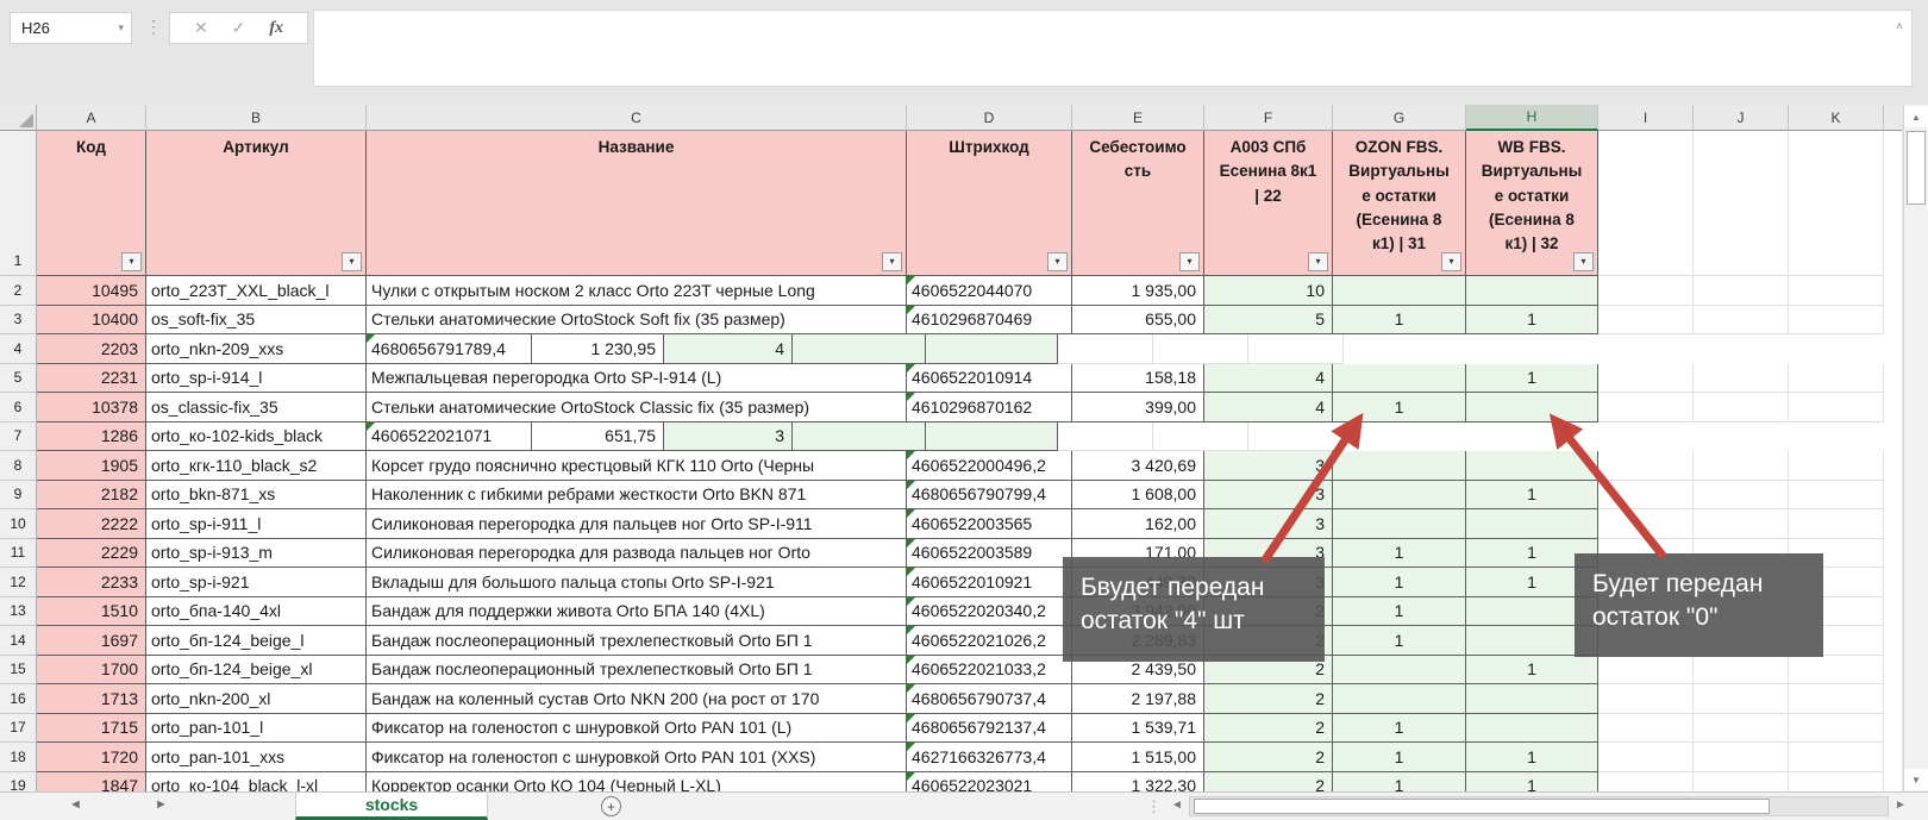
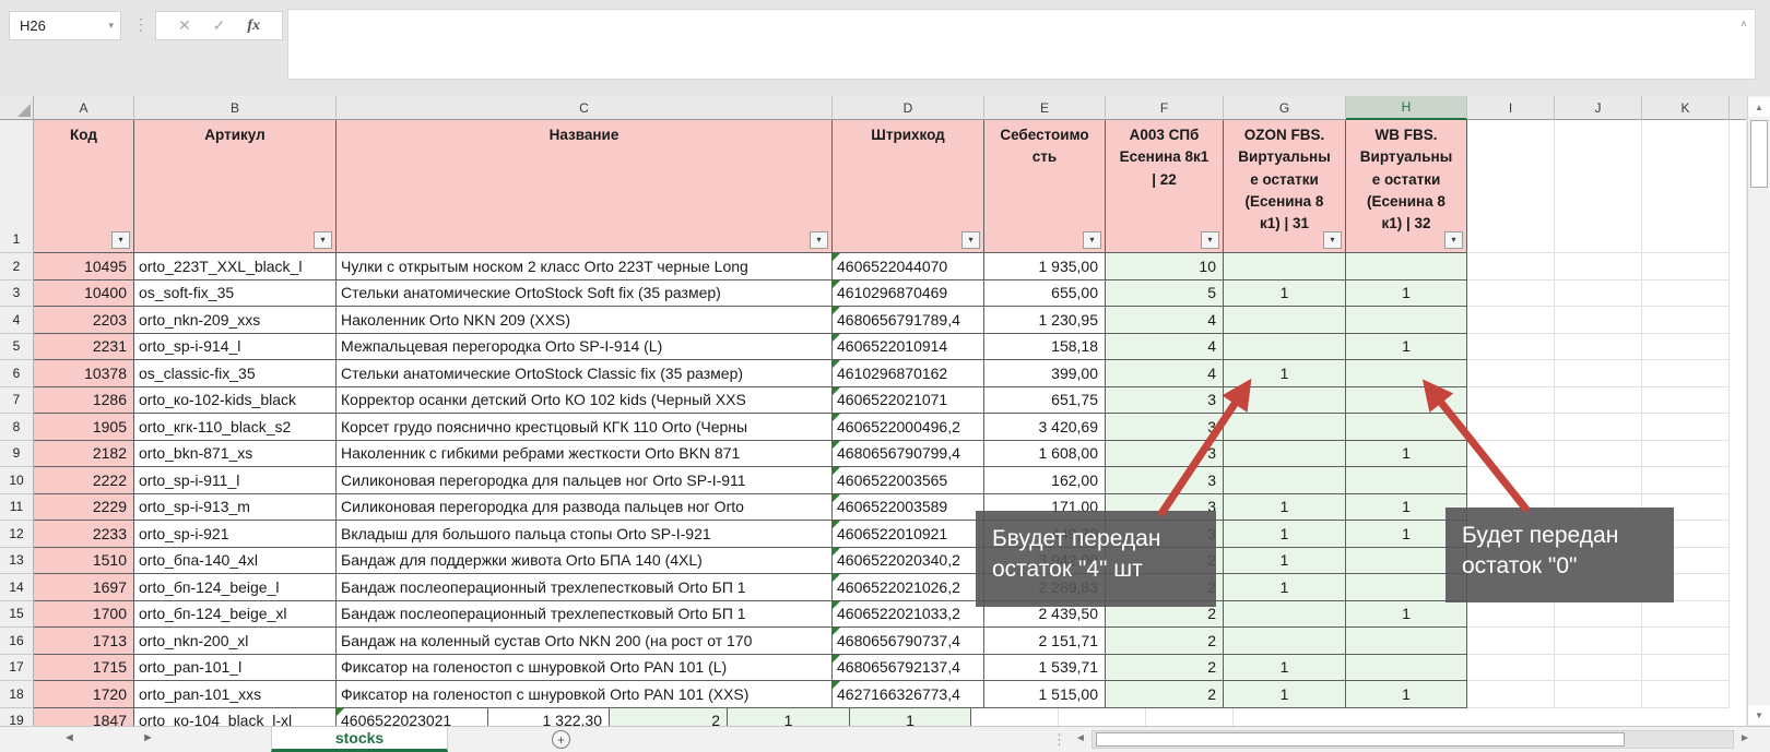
  H26
  ▾
  ⋮
  ✕
  ✓
  fx
  ˄
  A
  B
  C
  D
  E
  F
  G
  H
  I
  J
  K
  1
  Код
  ▾
  Артикул
  ▾
  Название
  ▾
  Штрихкод
  ▾
  Себестоимо
  сть
  ▾
  А003 СПб
  Есенина 8к1
  | 22
  ▾
  OZON FBS.
  Виртуальны
  е остатки
  (Есенина 8
  к1) | 31
  ▾
  WB FBS.
  Виртуальны
  е остатки
  (Есенина 8
  к1) | 32
  ▾
  2
  10495
  orto_223T_XXL_black_l
  Чулки с открытым носком 2 класс Orto 223T черные Long
  4606522044070
  1 935,00
  10
  3
  10400
  os_soft-fix_35
  Стельки анатомические OrtoStock Soft fix (35 размер)
  4610296870469
  655,00
  5
  1
  1
  4
  2203
  orto_nkn-209_xxs
+ Наколенник Orto NKN 209 (XXS)
  4680656791789,4
  1 230,95
  4
  5
  2231
  orto_sp-i-914_l
  Межпальцевая перегородка Orto SP-I-914 (L)
  4606522010914
  158,18
  4
  1
  6
  10378
  os_classic-fix_35
  Стельки анатомические OrtoStock Classic fix (35 размер)
  4610296870162
  399,00
  4
  1
  7
  1286
  orto_ко-102-kids_black
+ Корректор осанки детский Orto КО 102 kids (Черный XXS
  4606522021071
  651,75
  3
  8
  1905
  orto_кгк-110_black_s2
  Корсет грудо пояснично крестцовый КГК 110 Orto (Черны
  4606522000496,2
  3 420,69
  3
  9
  2182
  orto_bkn-871_xs
  Наколенник с гибкими ребрами жесткости Orto BKN 871
  4680656790799,4
  1 608,00
  3
  1
  10
  2222
  orto_sp-i-911_l
  Силиконовая перегородка для пальцев ног Orto SP-I-911
  4606522003565
  162,00
  3
  11
  2229
  orto_sp-i-913_m
  Силиконовая перегородка для развода пальцев ног Orto
  4606522003589
  171,00
  3
  1
  1
  12
  2233
  orto_sp-i-921
  Вкладыш для большого пальца стопы Orto SP-I-921
  4606522010921
  1
  1
  13
  1510
  orto_бпа-140_4xl
  Бандаж для поддержки живота Orto БПА 140 (4XL)
  4606522020340,2
  1
  14
  1697
  orto_бп-124_beige_l
  Бандаж послеоперационный трехлепестковый Orto БП 1
  4606522021026,2
  1
  15
  1700
  orto_бп-124_beige_xl
  Бандаж послеоперационный трехлепестковый Orto БП 1
  4606522021033,2
  2 439,50
  2
  1
  16
  1713
  orto_nkn-200_xl
  Бандаж на коленный сустав Orto NKN 200 (на рост от 170
  4680656790737,4
- 2 197,88
+ 2 151,71
  2
  17
  1715
  orto_pan-101_l
  Фиксатор на голеностоп с шнуровкой Orto PAN 101 (L)
  4680656792137,4
  1 539,71
  2
  1
  18
  1720
  orto_pan-101_xxs
  Фиксатор на голеностоп с шнуровкой Orto PAN 101 (XXS)
  4627166326773,4
  1 515,00
  2
  1
  1
  19
  1847
  orto_ко-104_black_l-xl
- Корректор осанки Orto КО 104 (Черный L-XL)
  4606522023021
  1 322,30
  2
  1
  1
  ▲
  ▼
  ◄
  ►
  stocks
  +
  ⋮
  ◄
  ►
  Бвудет передан
  остаток "4" шт
  Будет передан
  остаток "0"
